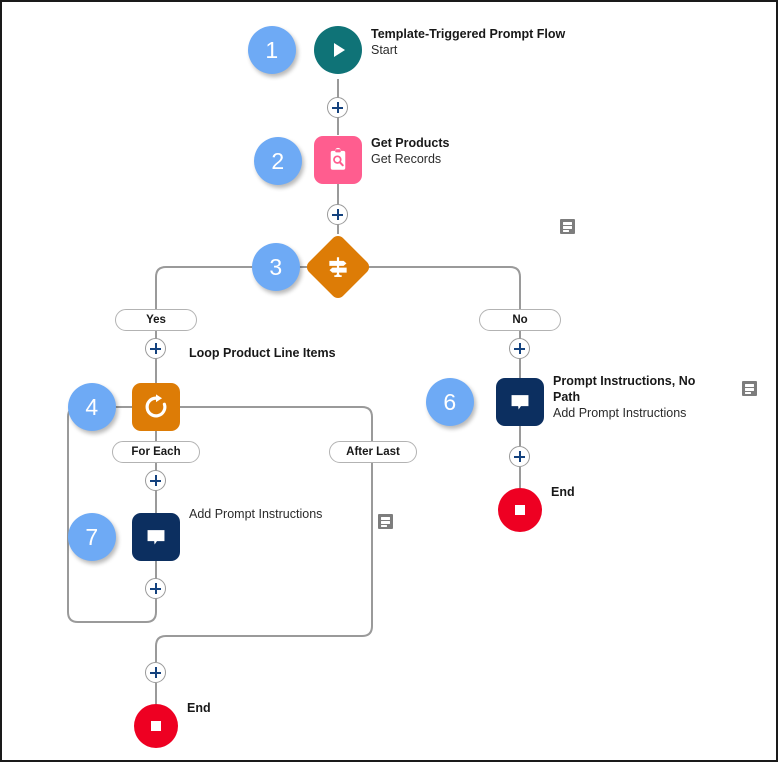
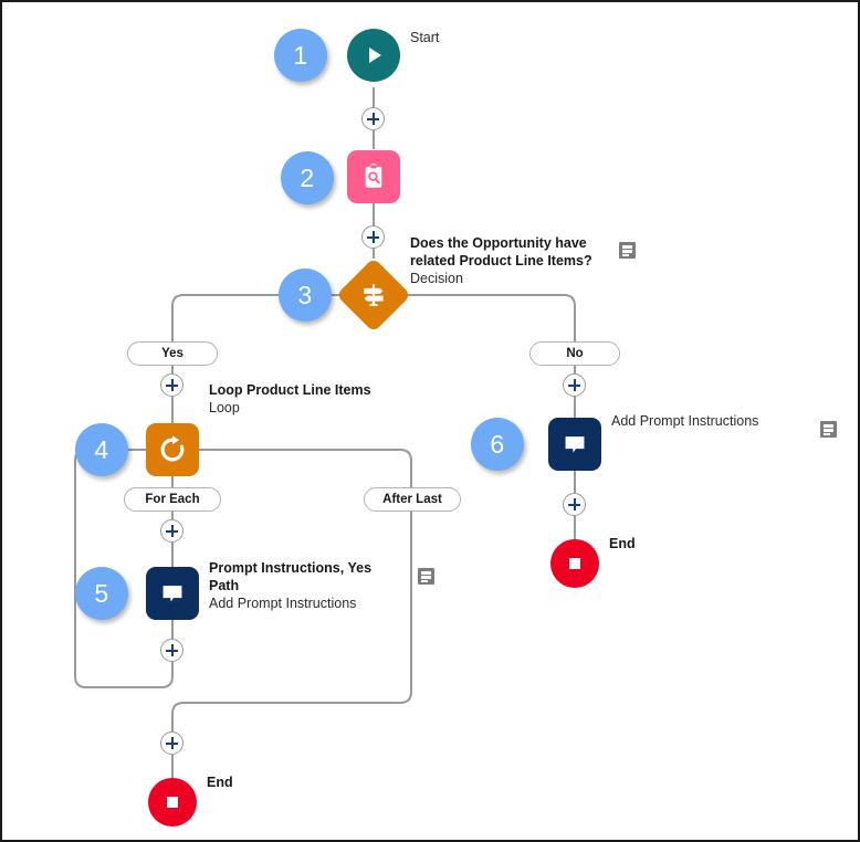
  1
- Template-Triggered Prompt Flow
  Start
  2
- Get Products
- Get Records
  3
+ Does the Opportunity have related Product Line Items?
+ Decision
  Yes
  No
  4
  Loop Product Line Items
+ Loop
  For Each
  After Last
- 7
+ 5
+ Prompt Instructions, Yes Path
  Add Prompt Instructions
  End
  6
- Prompt Instructions, No Path
  Add Prompt Instructions
  End
